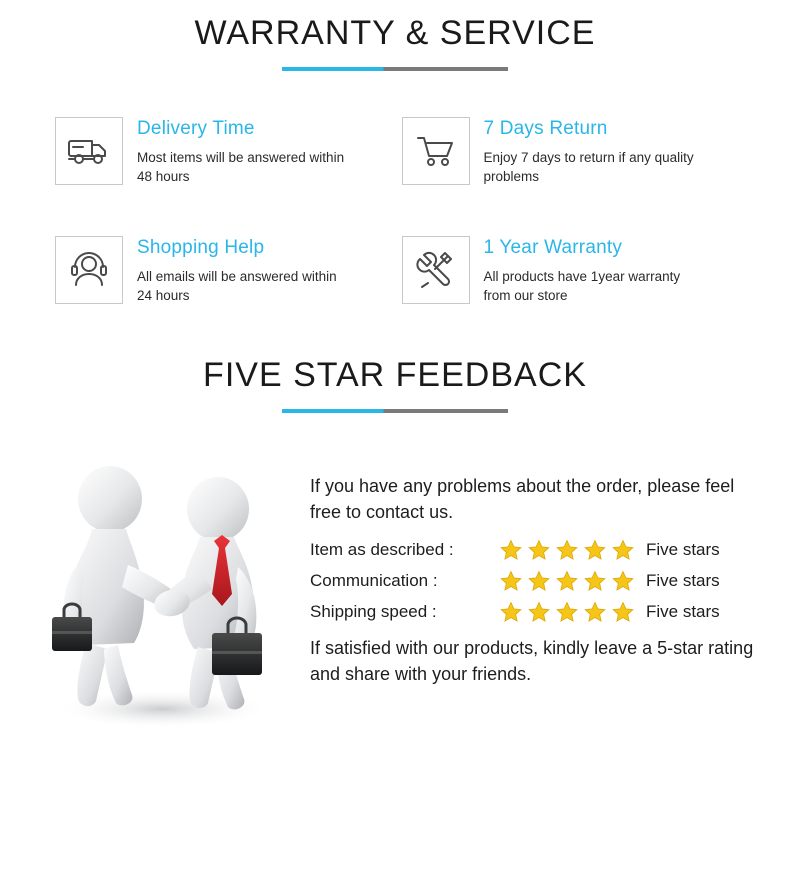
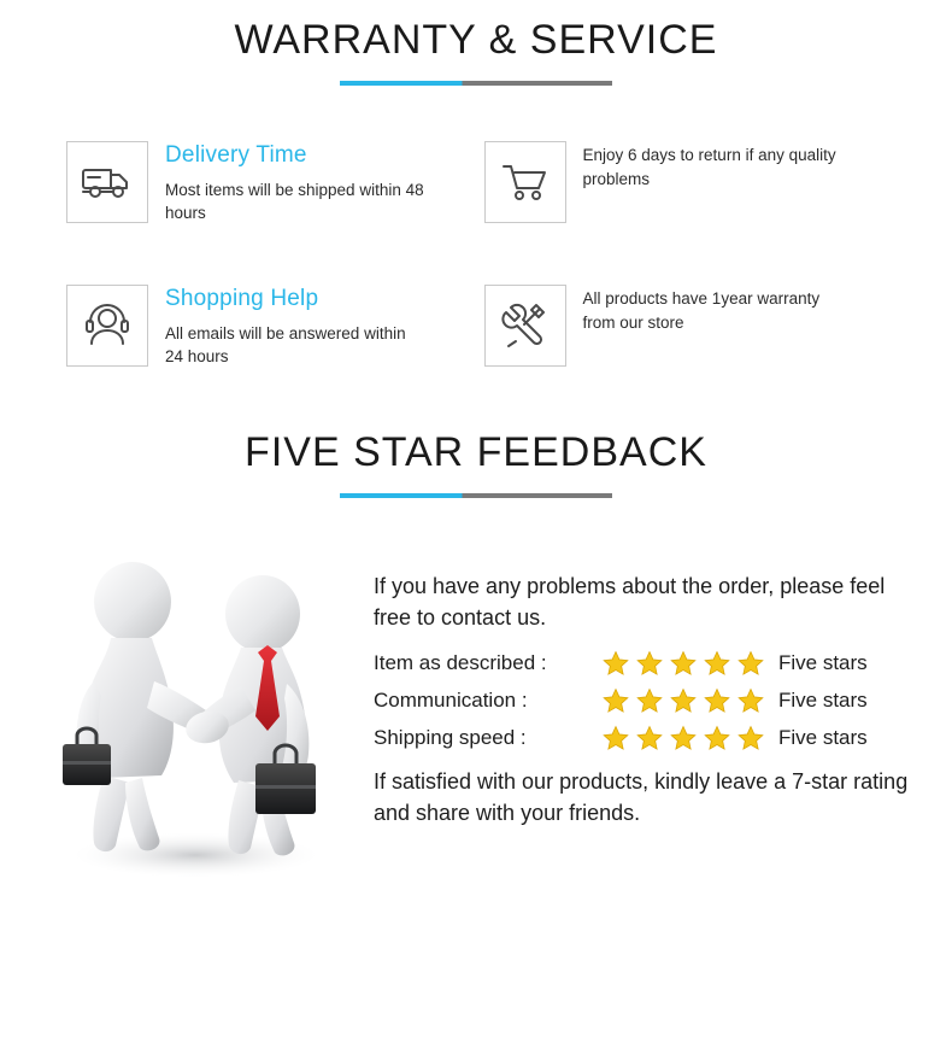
  WARRANTY & SERVICE
  Delivery Time
- Most items will be answered within 48 hours
+ Most items will be shipped within 48 hours
- 7 Days Return
- Enjoy 7 days to return if any quality problems
+ Enjoy 6 days to return if any quality problems
  Shopping Help
  All emails will be answered within 24 hours
- 1 Year Warranty
  All products have 1year warranty from our store
  FIVE STAR FEEDBACK
  If you have any problems about the order, please feel free to contact us.
  Item as described :
  Five stars
  Communication :
  Five stars
  Shipping speed :
  Five stars
- If satisfied with our products, kindly leave a 5-star rating and share with your friends.
+ If satisfied with our products, kindly leave a 7-star rating and share with your friends.
